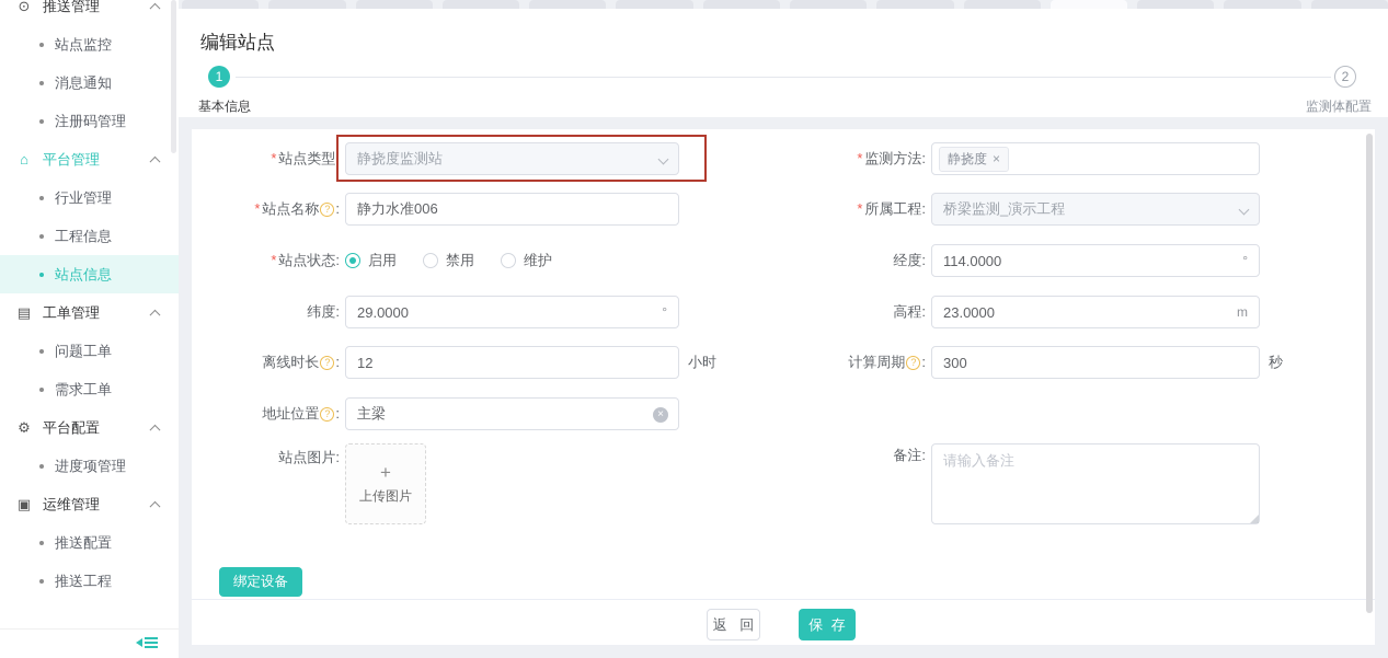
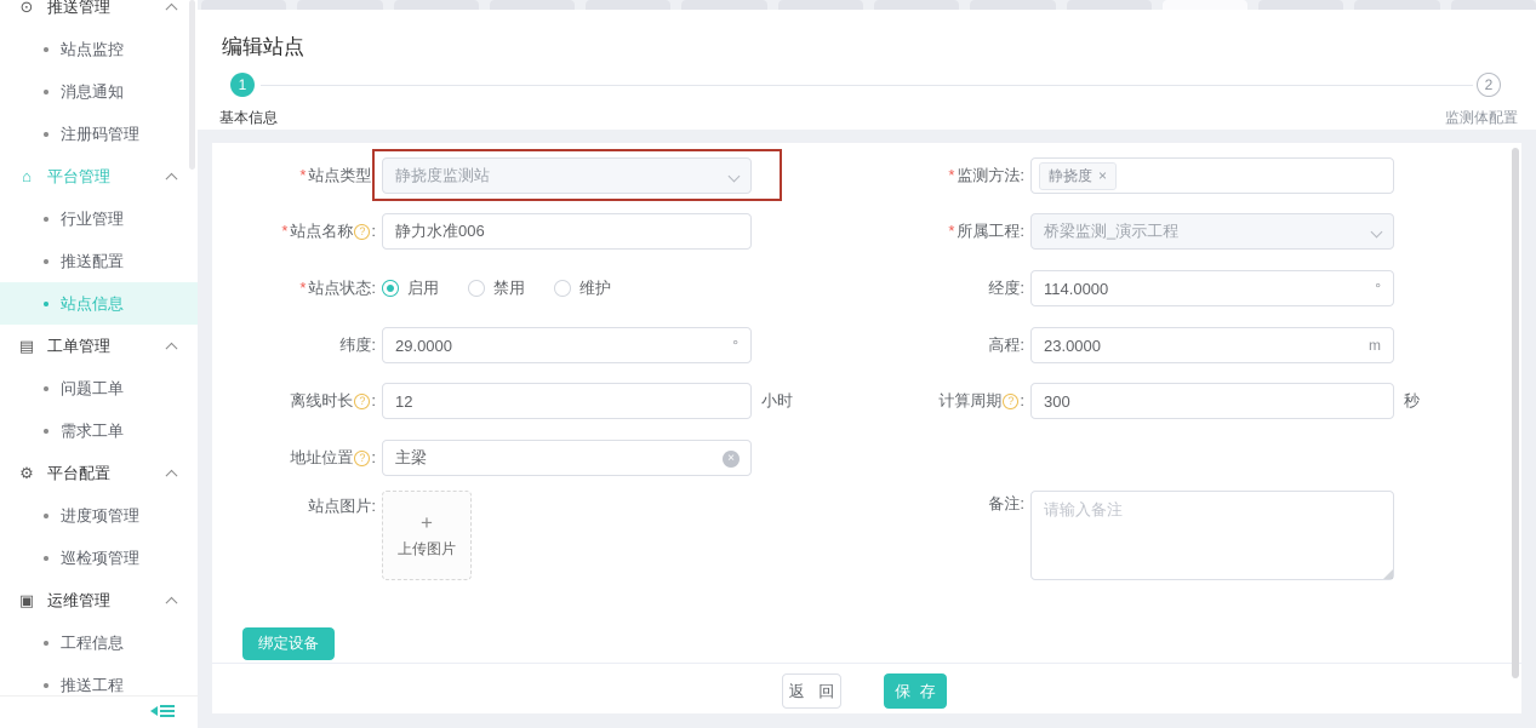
  ⊙
  推送管理
  站点监控
  消息通知
  注册码管理
  ⌂
  平台管理
  行业管理
- 工程信息
+ 推送配置
  站点信息
  ▤
  工单管理
  问题工单
  需求工单
  ⚙
  平台配置
  进度项管理
+ 巡检项管理
  ▣
  运维管理
- 推送配置
+ 工程信息
  推送工程
  编辑站点
  1
  2
  基本信息
  监测体配置
  * 站点类型:
  静挠度监测站
  * 监测方法:
  静挠度
  ×
  * 站点名称 ? :
  静力水准006
  * 所属工程:
  桥梁监测_演示工程
  * 站点状态:
  启用
  禁用
  维护
  经度:
  114.0000
  °
  纬度:
  29.0000
  °
  高程:
  23.0000
  m
  离线时长 ? :
  12
  小时
  计算周期 ? :
  300
  秒
  地址位置 ? :
  主梁
  ×
  站点图片:
  +
  上传图片
  备注:
  请输入备注
  绑定设备
  返 回
  保 存
